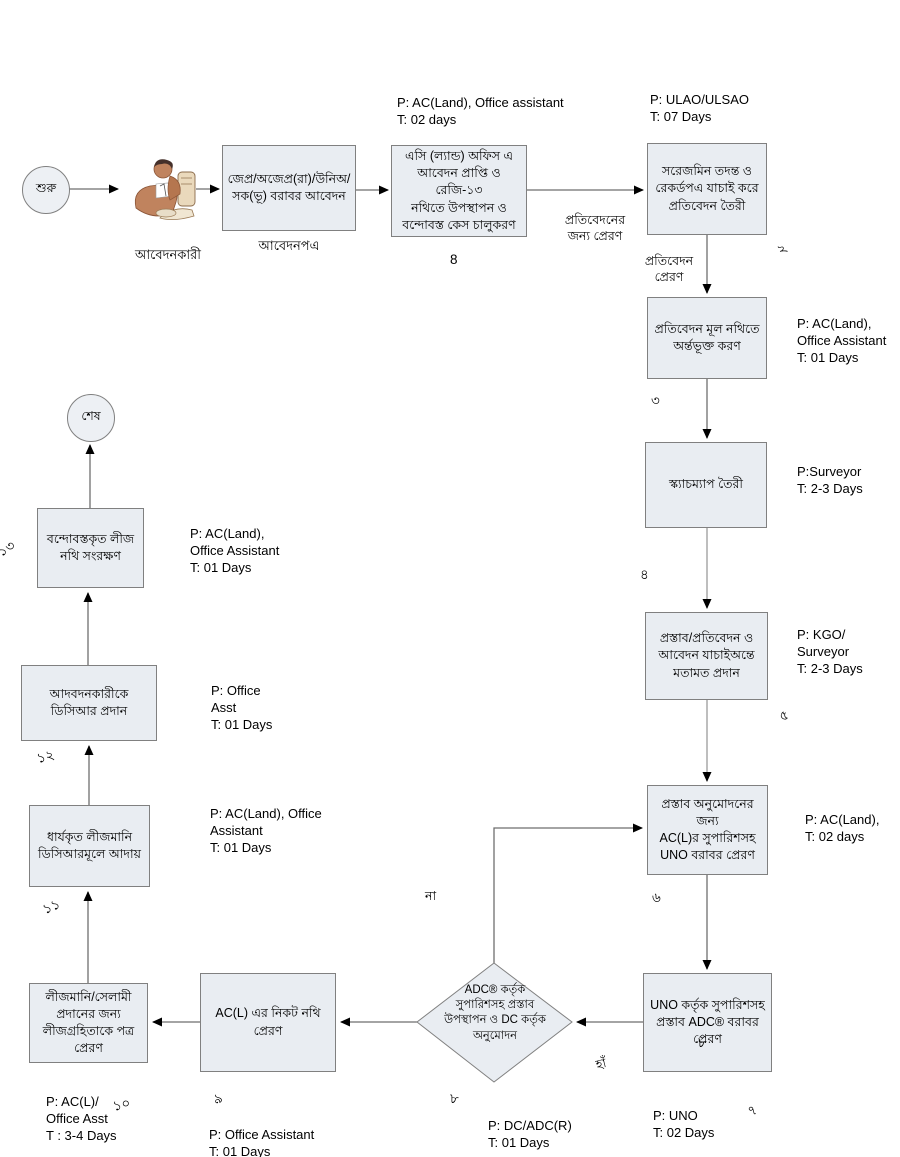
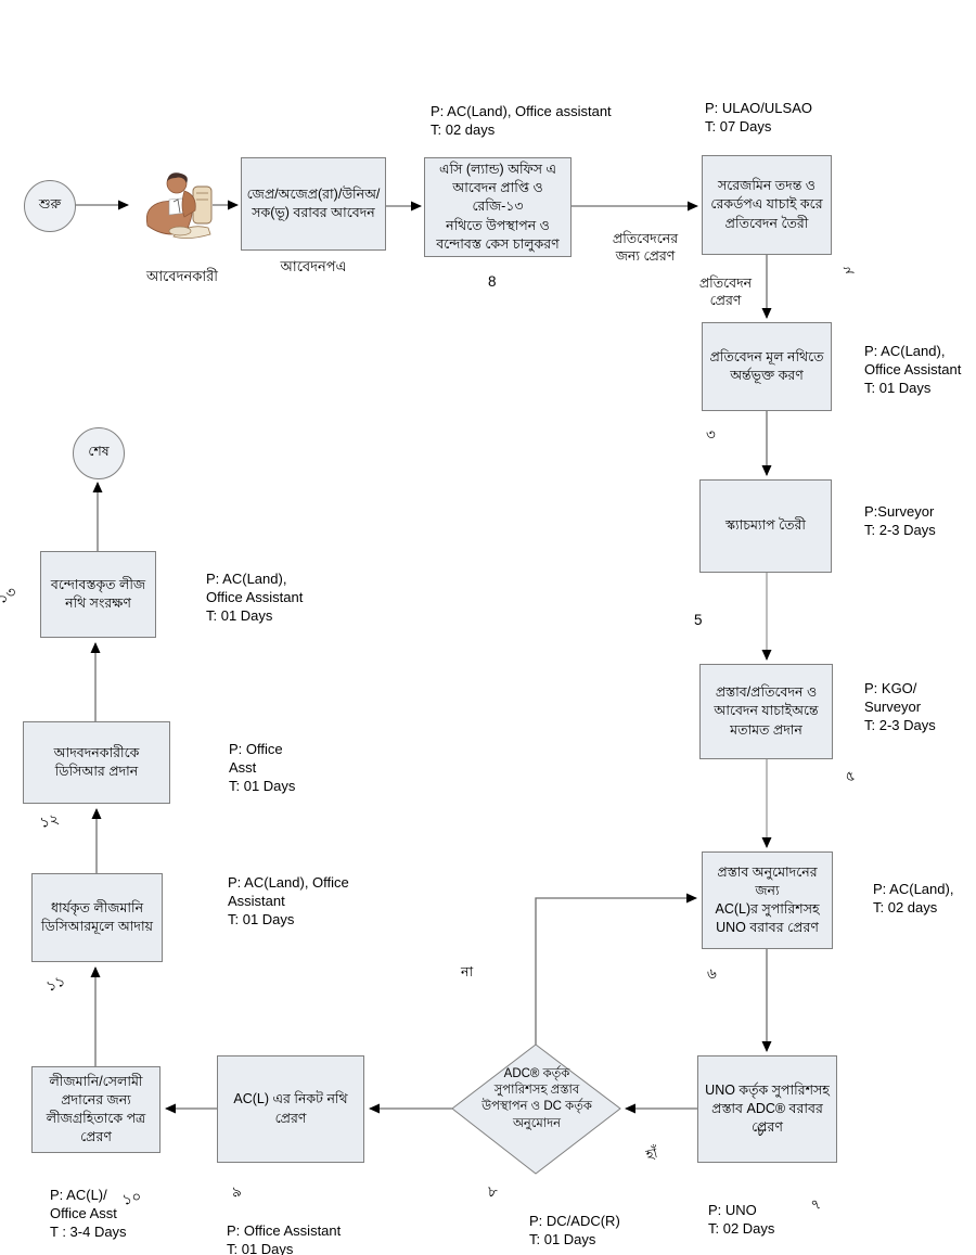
  শুরু
  শেষ
  আবেদনকারী
  জেপ্র/অজেপ্র(রা)/উনিঅ/
  সক(ভূ) বরাবর আবেদন
  আবেদনপএ
  এসি (ল্যান্ড) অফিস এ
  আবেদন প্রাপ্তি ও রেজি-১৩
  নথিতে উপস্থাপন ও
  বন্দোবস্ত কেস চালুকরণ
  P: AC(Land), Office assistant
  T: 02 days
  সরেজমিন তদন্ত ও
  রেকর্ডপএ যাচাই করে
  প্রতিবেদন তৈরী
  P: ULAO/ULSAO
  T: 07 Days
  প্রতিবেদন মূল নথিতে
  অর্ন্তভূক্ত করণ
  P: AC(Land),
  Office Assistant
  T: 01 Days
  স্ক্যাচম্যাপ তৈরী
  P:Surveyor
  T: 2-3 Days
  প্রস্তাব/প্রতিবেদন ও
  আবেদন যাচাইঅন্তে
  মতামত প্রদান
  P: KGO/
  Surveyor
  T: 2-3 Days
  প্রস্তাব অনুমোদনের জন্য
  AC(L)র সুপারিশসহ
  UNO বরাবর প্রেরণ
  P: AC(Land),
  T: 02 days
  UNO কর্তৃক সুপারিশসহ
  প্রস্তাব ADC® বরাবর
  প্রেরণ
  ৮
  P: UNO
  T: 02 Days
  ADC® কর্তৃক
  সুপারিশসহ প্রস্তাব
  উপস্থাপন ও DC কর্তৃক
  অনুমোদন
  P: DC/ADC(R)
  T: 01 Days
  AC(L) এর নিকট নথি
  প্রেরণ
  P: Office Assistant
  T: 01 Days
  লীজমানি/সেলামী
  প্রদানের জন্য
  লীজগ্রহিতাকে পত্র
  প্রেরণ
  P: AC(L)/
  Office Asst
  T : 3-4 Days
  ধার্যকৃত লীজমানি
  ডিসিআরমূলে আদায়
  P: AC(Land), Office
  Assistant
  T: 01 Days
  আদবদনকারীকে
  ডিসিআর প্রদান
  P: Office
  Asst
  T: 01 Days
  বন্দোবস্তকৃত লীজ
  নথি সংরক্ষণ
  P: AC(Land),
  Office Assistant
  T: 01 Days
  প্রতিবেদনের
  জন্য প্রেরণ
  প্রতিবেদন
  প্রেরণ
  না
  8
  ৩
- ৪
+ 5
  ৬
  ৮
